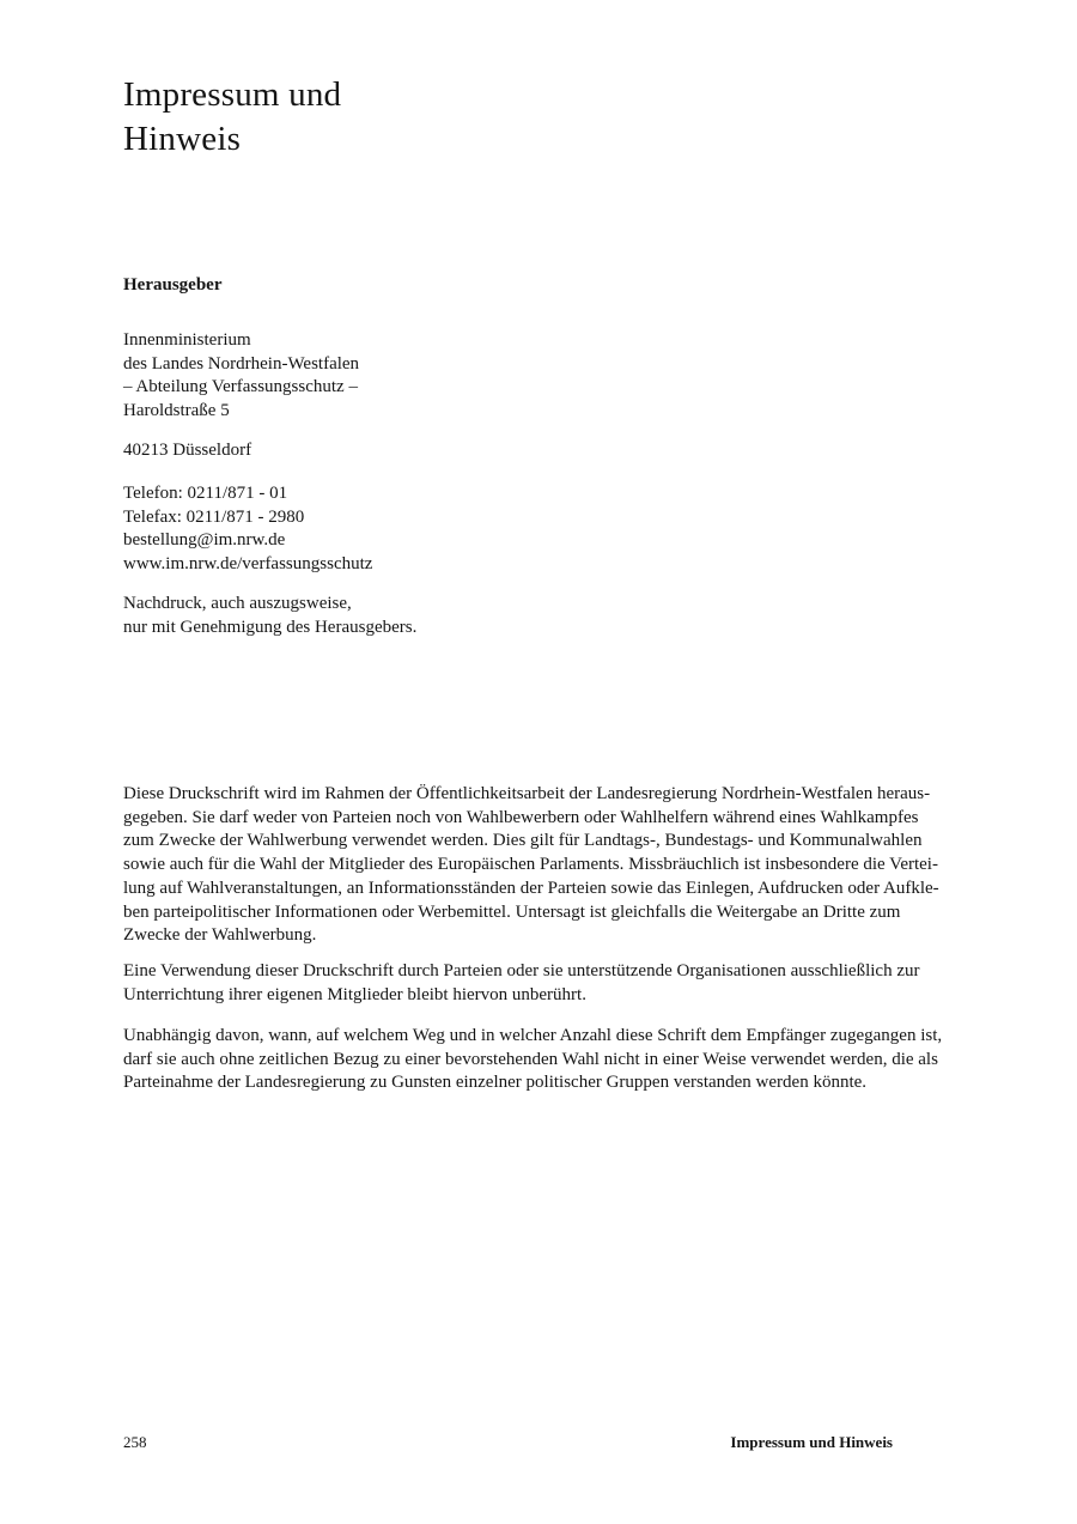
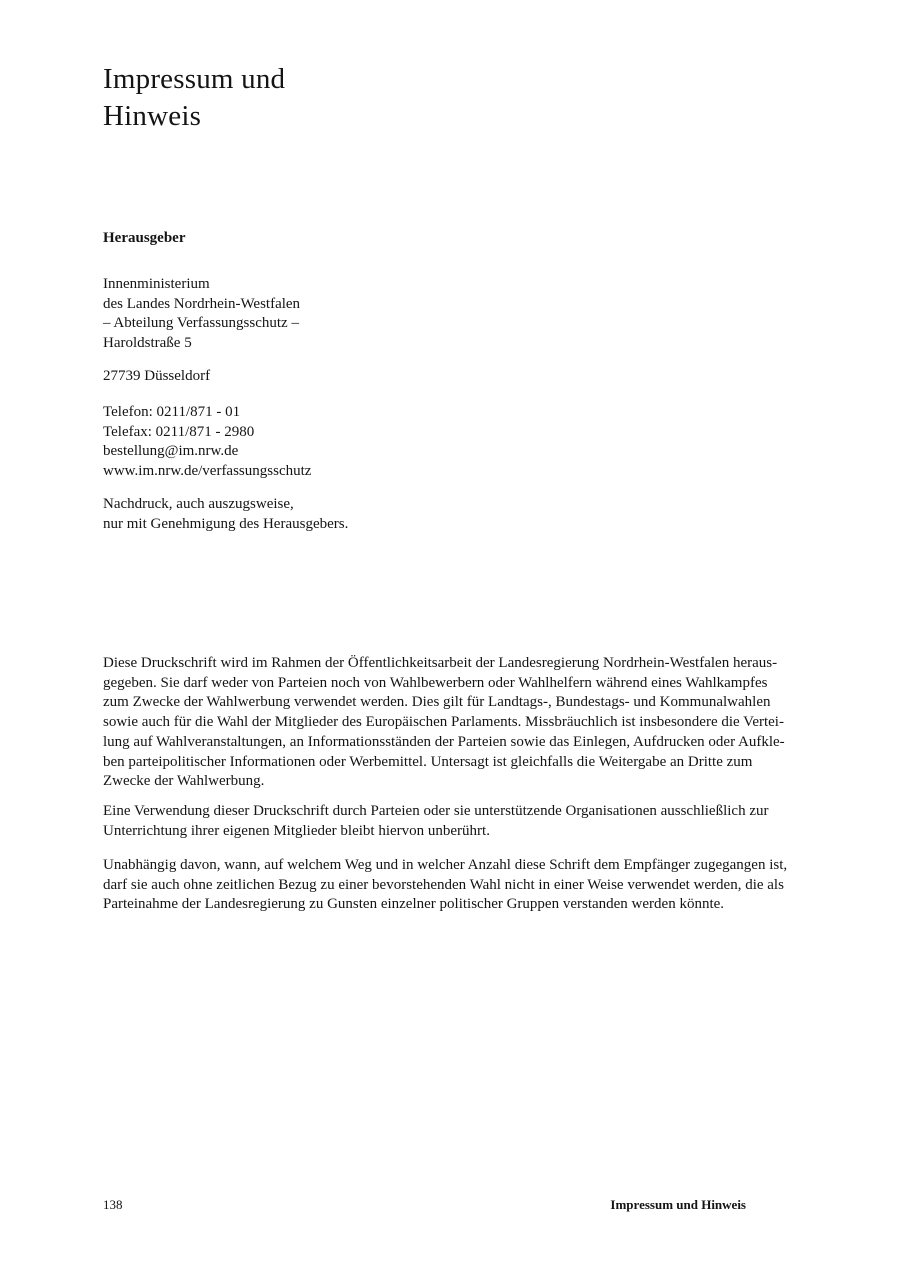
  Impressum und
  Hinweis
  Herausgeber
  Innenministerium
  des Landes Nordrhein-Westfalen
  – Abteilung Verfassungsschutz –
  Haroldstraße 5
- 40213 Düsseldorf
+ 27739 Düsseldorf
  Telefon: 0211/871 - 01
  Telefax: 0211/871 - 2980
  bestellung@im.nrw.de
  www.im.nrw.de/verfassungsschutz
  Nachdruck, auch auszugsweise,
  nur mit Genehmigung des Herausgebers.
  Diese Druckschrift wird im Rahmen der Öffentlichkeitsarbeit der Landesregierung Nordrhein-Westfalen heraus-
  gegeben. Sie darf weder von Parteien noch von Wahlbewerbern oder Wahlhelfern während eines Wahlkampfes
  zum Zwecke der Wahlwerbung verwendet werden. Dies gilt für Landtags-, Bundestags- und Kommunalwahlen
  sowie auch für die Wahl der Mitglieder des Europäischen Parlaments. Missbräuchlich ist insbesondere die Vertei-
  lung auf Wahlveranstaltungen, an Informationsständen der Parteien sowie das Einlegen, Aufdrucken oder Aufkle-
  ben parteipolitischer Informationen oder Werbemittel. Untersagt ist gleichfalls die Weitergabe an Dritte zum
  Zwecke der Wahlwerbung.
  Eine Verwendung dieser Druckschrift durch Parteien oder sie unterstützende Organisationen ausschließlich zur
  Unterrichtung ihrer eigenen Mitglieder bleibt hiervon unberührt.
  Unabhängig davon, wann, auf welchem Weg und in welcher Anzahl diese Schrift dem Empfänger zugegangen ist,
  darf sie auch ohne zeitlichen Bezug zu einer bevorstehenden Wahl nicht in einer Weise verwendet werden, die als
  Parteinahme der Landesregierung zu Gunsten einzelner politischer Gruppen verstanden werden könnte.
- 258
+ 138
  Impressum und Hinweis
